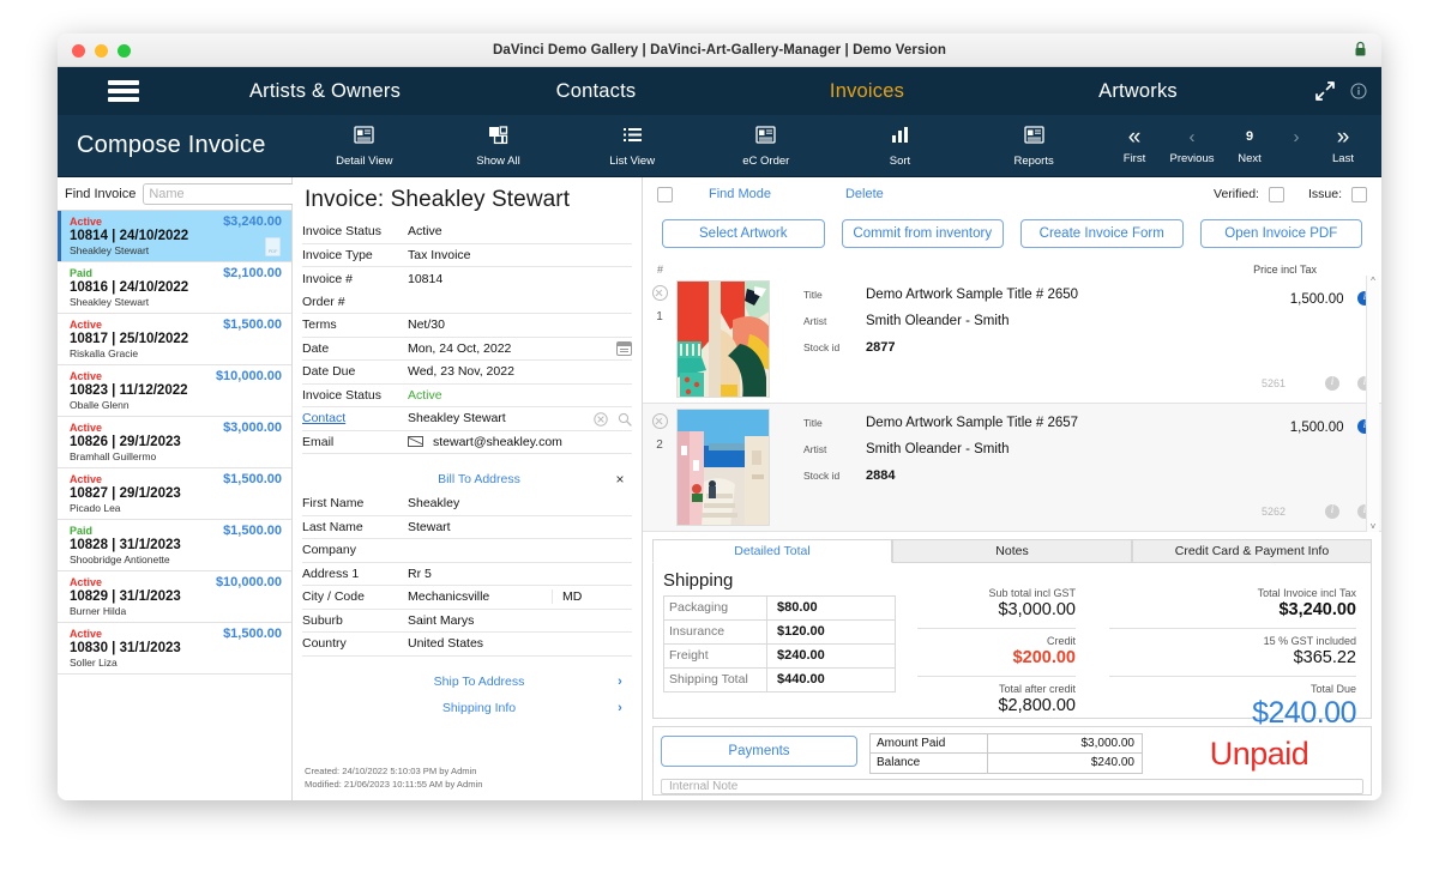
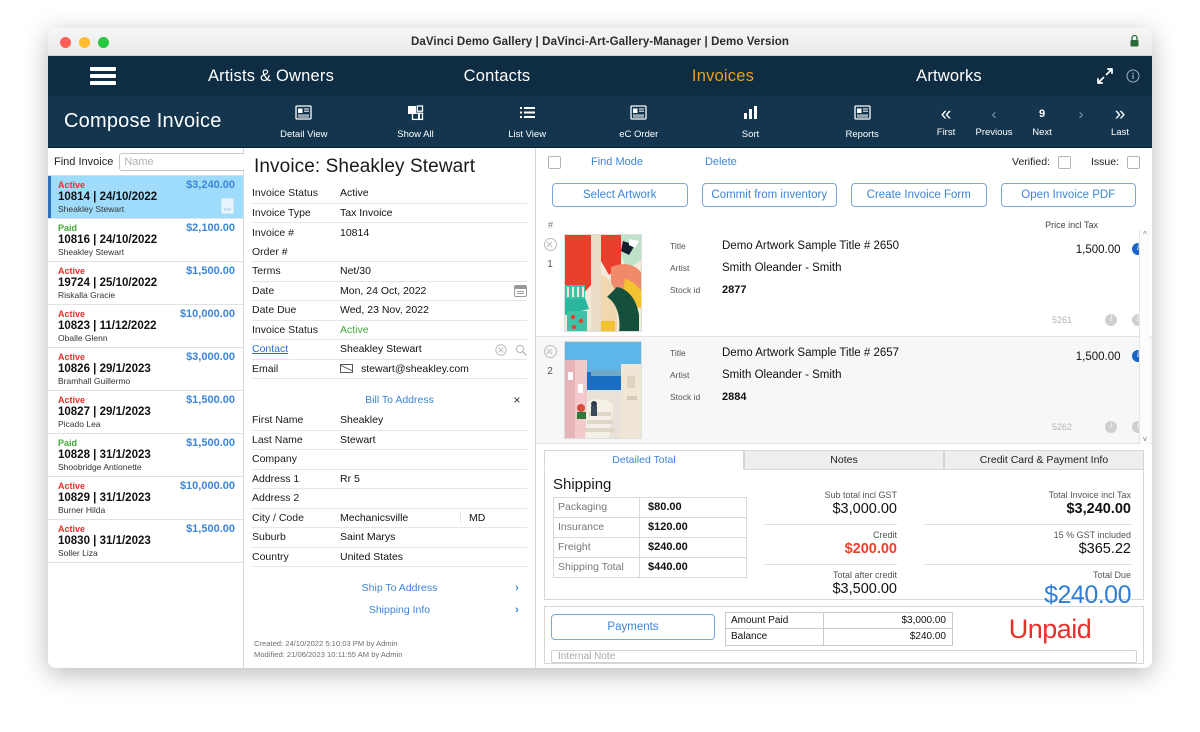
  DaVinci Demo Gallery | DaVinci-Art-Gallery-Manager | Demo Version
  Artists & Owners
  Contacts
  Invoices
  Artworks
  Compose Invoice
  Detail View
  Show All
  List View
  eC Order
  Sort
  Reports
  «
  First
  ‹
  Previous
  9
  Next
  ›
  »
  Last
  Find Invoice
  Name
  Active
  $3,240.00
  10814 | 24/10/2022
  Sheakley Stewart
  Paid
  $2,100.00
  10816 | 24/10/2022
  Sheakley Stewart
  Active
  $1,500.00
- 10817 | 25/10/2022
+ 19724 | 25/10/2022
  Riskalla Gracie
  Active
  $10,000.00
  10823 | 11/12/2022
  Oballe Glenn
  Active
  $3,000.00
  10826 | 29/1/2023
  Bramhall Guillermo
  Active
  $1,500.00
  10827 | 29/1/2023
  Picado Lea
  Paid
  $1,500.00
  10828 | 31/1/2023
  Shoobridge Antionette
  Active
  $10,000.00
  10829 | 31/1/2023
  Burner Hilda
  Active
  $1,500.00
  10830 | 31/1/2023
  Soller Liza
  Invoice: Sheakley Stewart
  Invoice Status
  Active
  Invoice Type
  Tax Invoice
  Invoice #
  10814
  Order #
  Terms
  Net/30
  Date
  Mon, 24 Oct, 2022
  Date Due
  Wed, 23 Nov, 2022
  Invoice Status
  Active
  Contact
  Sheakley Stewart
  Email
  stewart@sheakley.com
  Bill To Address
  ×
  First Name
  Sheakley
  Last Name
  Stewart
  Company
  Address 1
  Rr 5
+ Address 2
  City / Code
  Mechanicsville
  MD
  Suburb
  Saint Marys
  Country
  United States
  Ship To Address
  ›
  Shipping Info
  ›
  Created: 24/10/2022 5:10:03 PM by Admin
  Modified: 21/06/2023 10:11:55 AM by Admin
  Find Mode
  Delete
  Verified:
  Issue:
  Select Artwork
  Commit from inventory
  Create Invoice Form
  Open Invoice PDF
  #
  Price incl Tax
  1
  Title
  Demo Artwork Sample Title # 2650
  Artist
  Smith Oleander - Smith
  Stock id
  2877
  1,500.00
  5261
  2
  Title
  Demo Artwork Sample Title # 2657
  Artist
  Smith Oleander - Smith
  Stock id
  2884
  1,500.00
  5262
  ^
  ˅
  Detailed Total
  Notes
  Credit Card & Payment Info
  Shipping
  Packaging
  $80.00
  Insurance
  $120.00
  Freight
  $240.00
  Shipping Total
  $440.00
  Sub total incl GST
  $3,000.00
  Credit
  $200.00
  Total after credit
- $2,800.00
+ $3,500.00
  Total Invoice incl Tax
  $3,240.00
  15 % GST included
  $365.22
  Total Due
  $240.00
  Payments
  Amount Paid
  $3,000.00
  Balance
  $240.00
  Unpaid
  Internal Note
